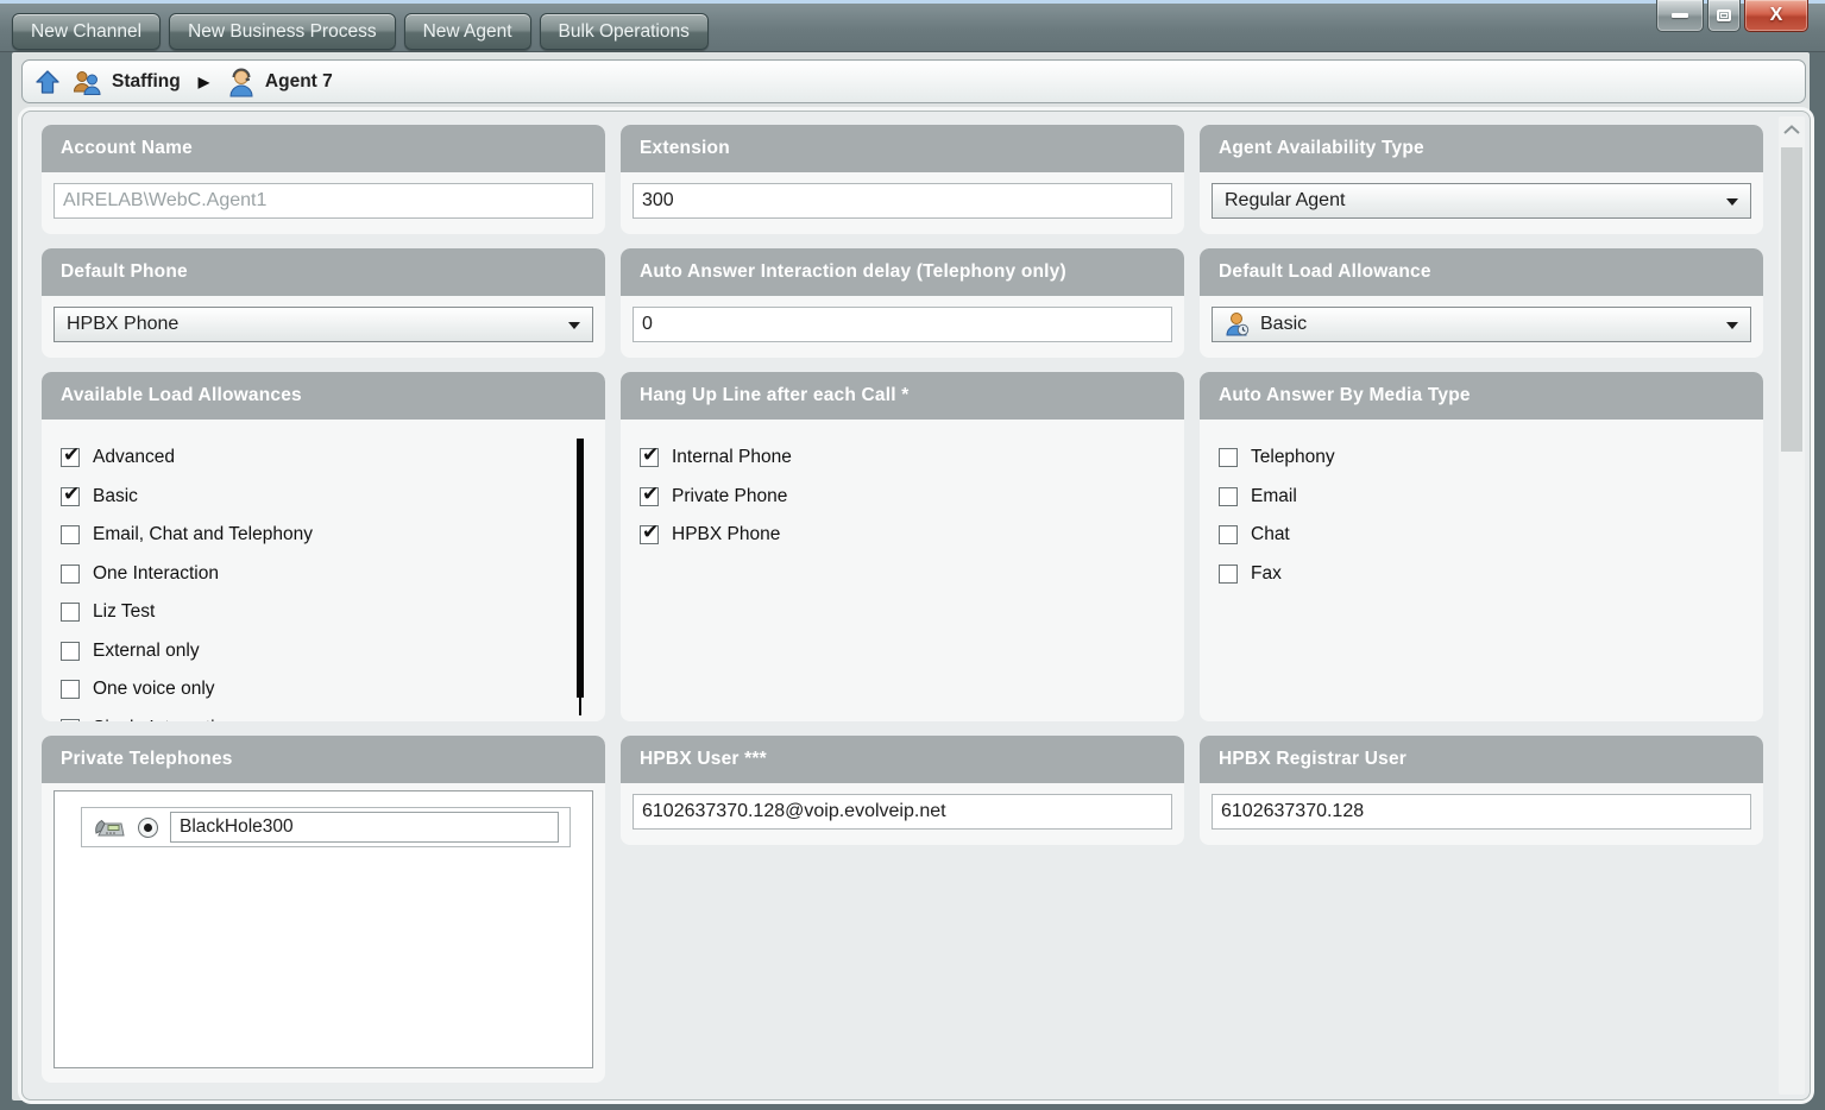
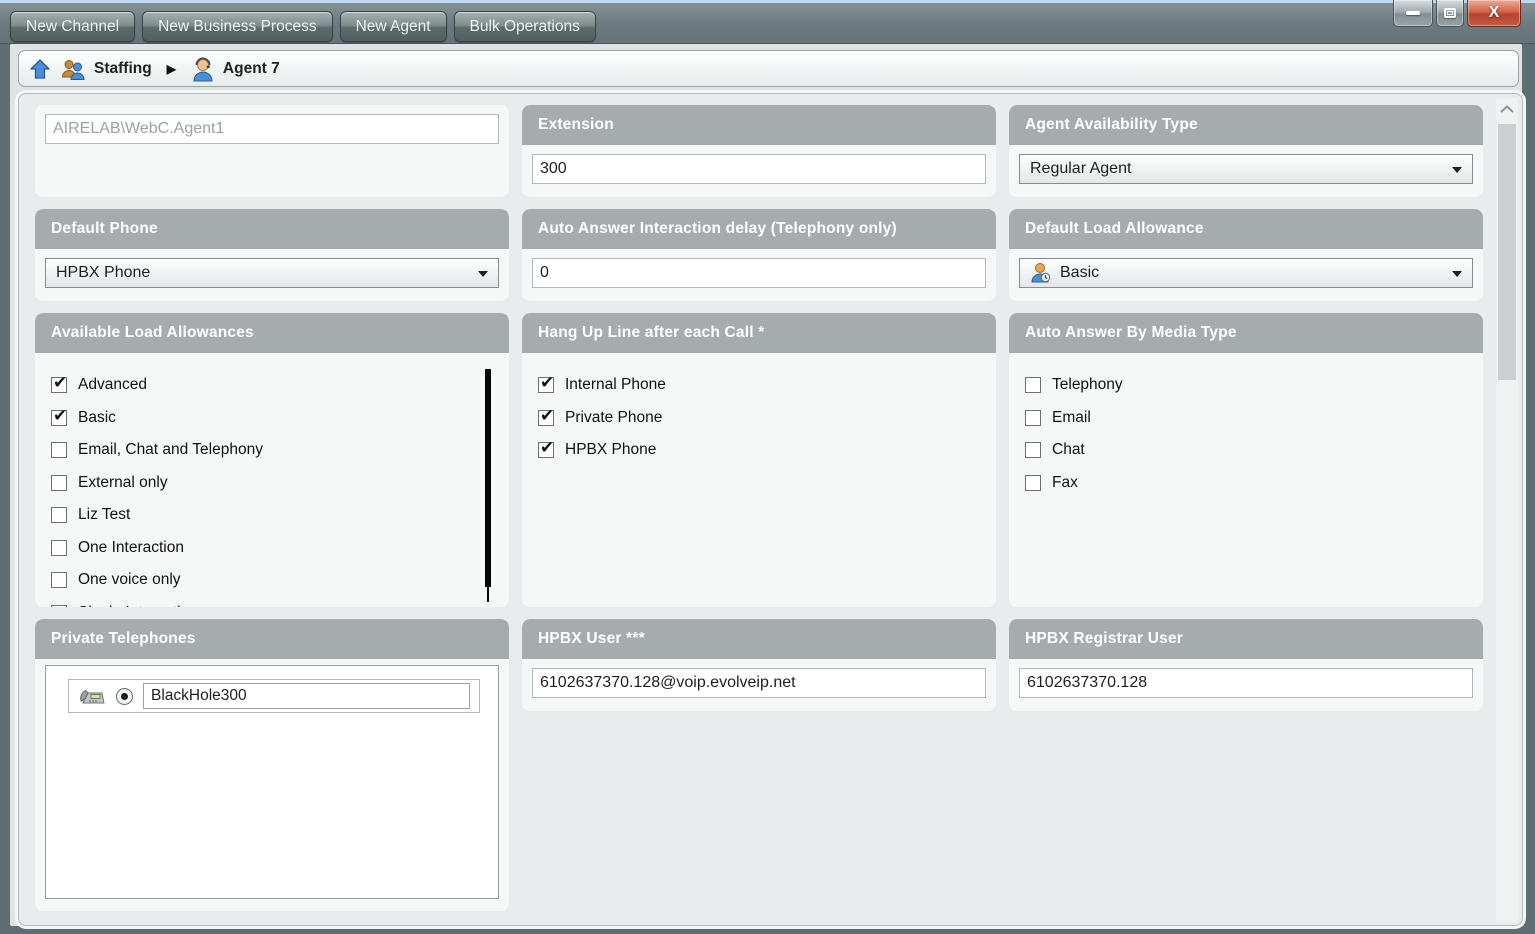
  New Channel
  New Business Process
  New Agent
  Bulk Operations
  X
  Staffing
  ▶
  Agent 7
- Account Name
  AIRELAB\WebC.Agent1
  Extension
  300
  Agent Availability Type
  Regular Agent
  Default Phone
  HPBX Phone
  Auto Answer Interaction delay (Telephony only)
  0
  Default Load Allowance
  Basic
  Available Load Allowances
  Advanced
  Basic
  Email, Chat and Telephony
- One Interaction
+ External only
  Liz Test
- External only
+ One Interaction
  One voice only
  Hang Up Line after each Call *
  Internal Phone
  Private Phone
  HPBX Phone
  Auto Answer By Media Type
  Telephony
  Email
  Chat
  Fax
  Private Telephones
  BlackHole300
  HPBX User ***
  6102637370.128@voip.evolveip.net
  HPBX Registrar User
  6102637370.128
